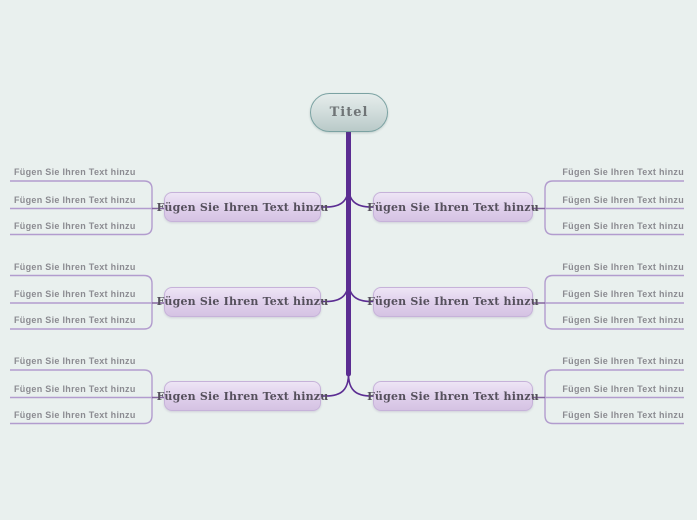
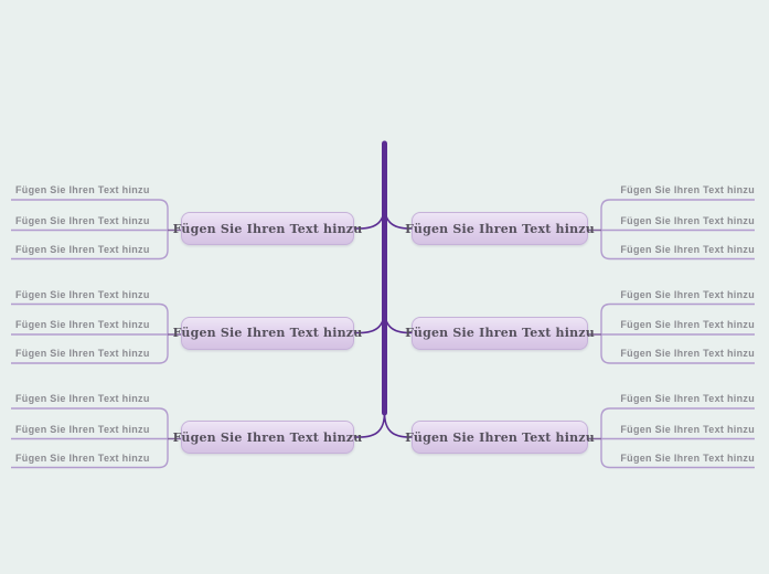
- Titel
  Fügen Sie Ihren Text hinzu
  Fügen Sie Ihren Text hinzu
  Fügen Sie Ihren Text hinzu
  Fügen Sie Ihren Text hinzu
  Fügen Sie Ihren Text hinzu
  Fügen Sie Ihren Text hinzu
  Fügen Sie Ihren Text hinzu
  Fügen Sie Ihren Text hinzu
  Fügen Sie Ihren Text hinzu
  Fügen Sie Ihren Text hinzu
  Fügen Sie Ihren Text hinzu
  Fügen Sie Ihren Text hinzu
  Fügen Sie Ihren Text hinzu
  Fügen Sie Ihren Text hinzu
  Fügen Sie Ihren Text hinzu
  Fügen Sie Ihren Text hinzu
  Fügen Sie Ihren Text hinzu
  Fügen Sie Ihren Text hinzu
  Fügen Sie Ihren Text hinzu
  Fügen Sie Ihren Text hinzu
  Fügen Sie Ihren Text hinzu
  Fügen Sie Ihren Text hinzu
  Fügen Sie Ihren Text hinzu
  Fügen Sie Ihren Text hinzu
